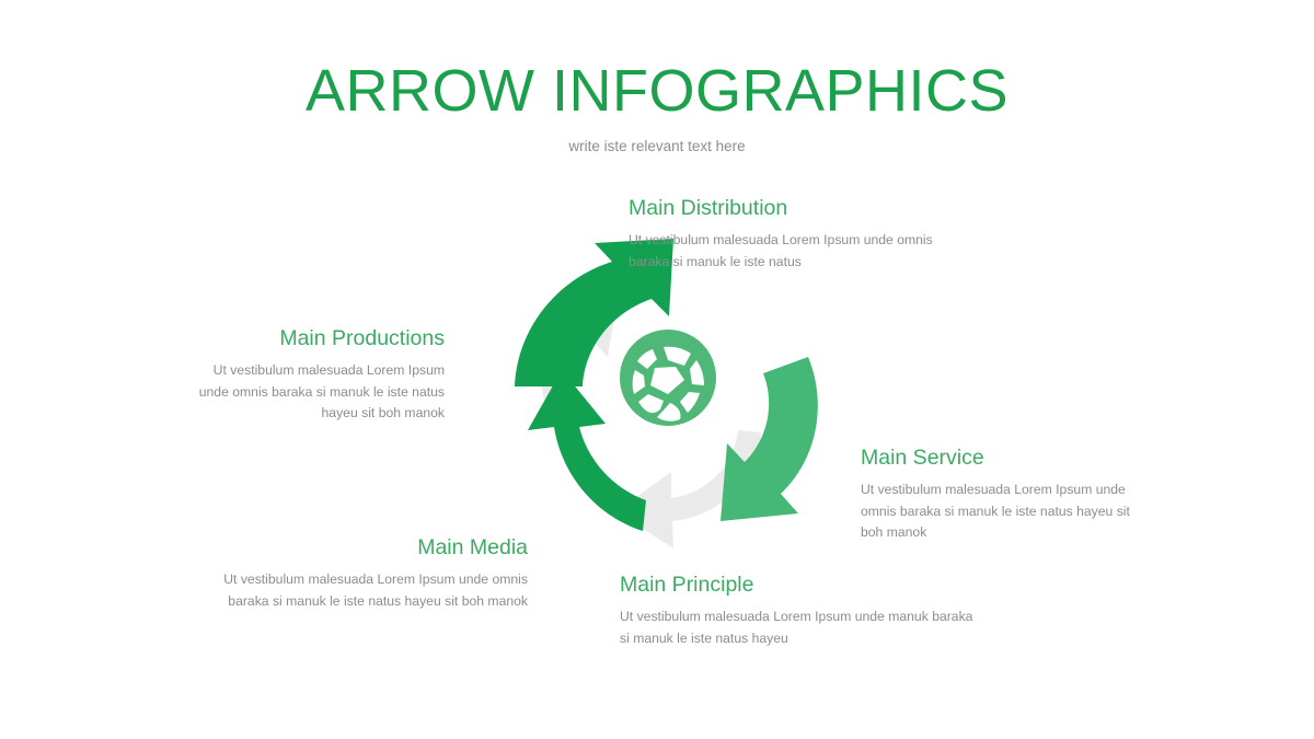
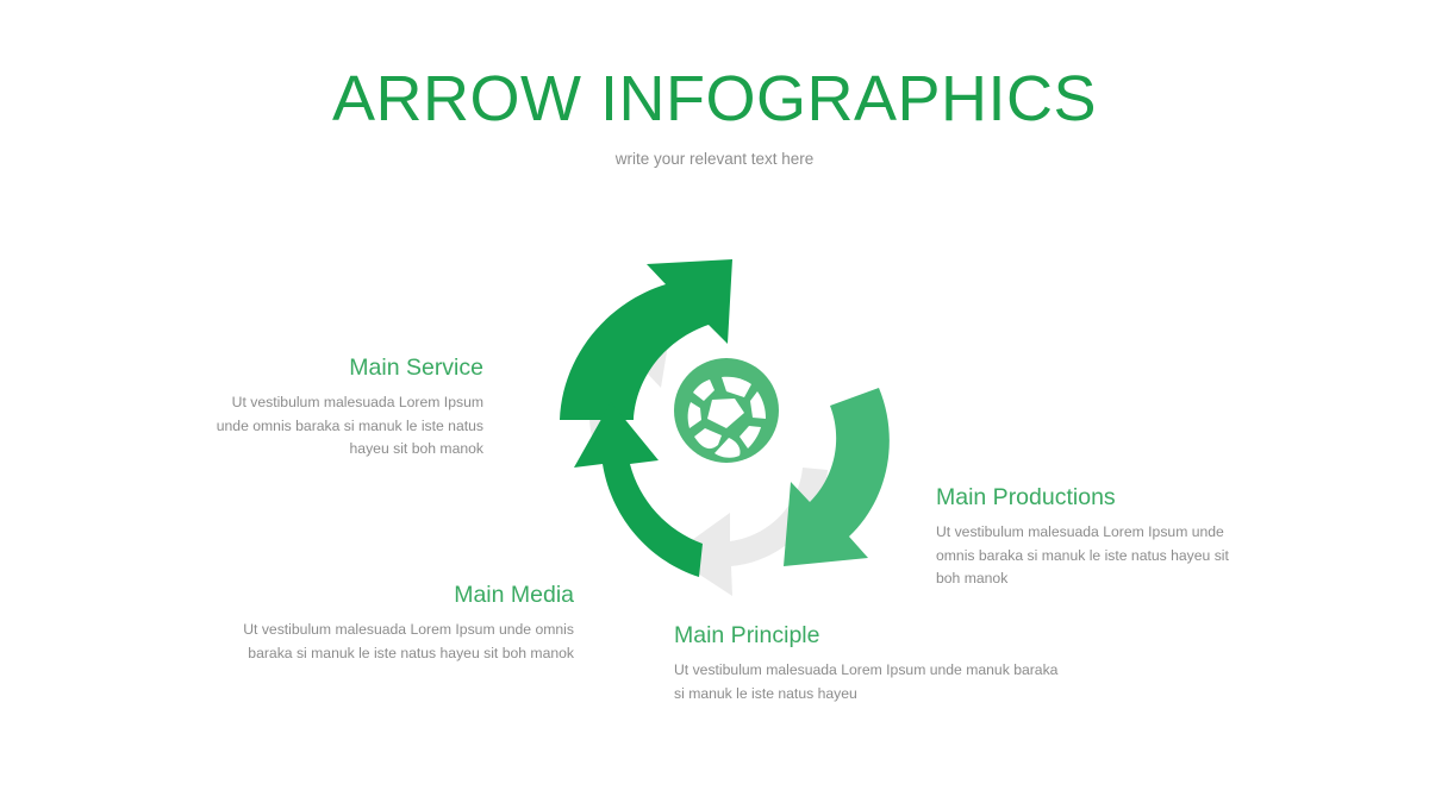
  ARROW INFOGRAPHICS
- write iste relevant text here
+ write your relevant text here
- Main Distribution
- Ut vestibulum malesuada Lorem Ipsum unde omnis baraka si manuk le iste natus
- Main Service
+ Main Productions
  Ut vestibulum malesuada Lorem Ipsum unde omnis baraka si manuk le iste natus hayeu sit boh manok
  Main Principle
  Ut vestibulum malesuada Lorem Ipsum unde manuk baraka si manuk le iste natus hayeu
  Main Media
  Ut vestibulum malesuada Lorem Ipsum unde omnis baraka si manuk le iste natus hayeu sit boh manok
- Main Productions
+ Main Service
  Ut vestibulum malesuada Lorem Ipsum unde omnis baraka si manuk le iste natus hayeu sit boh manok
